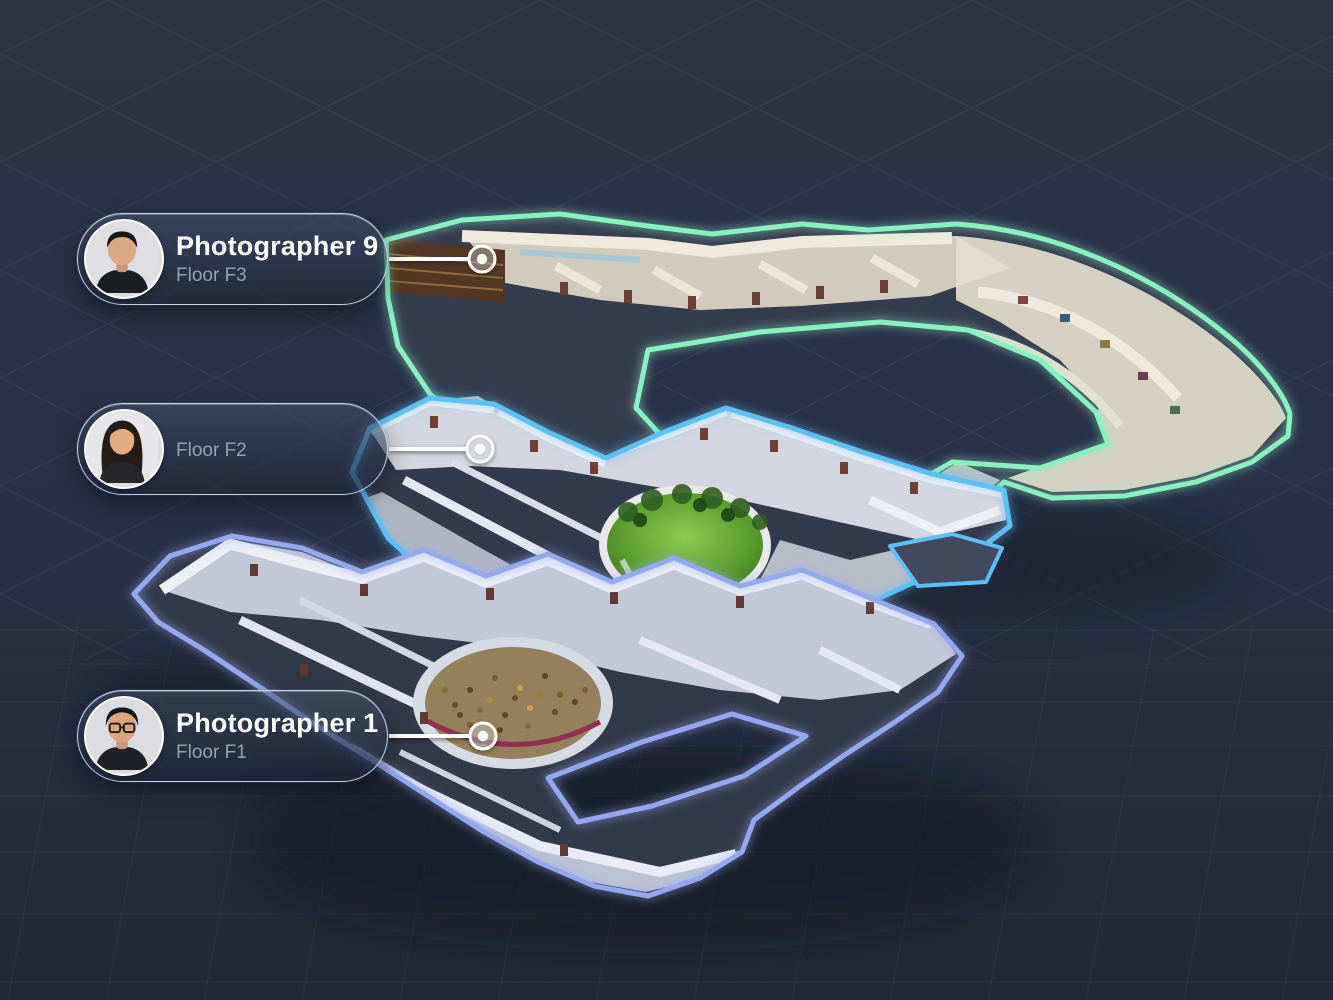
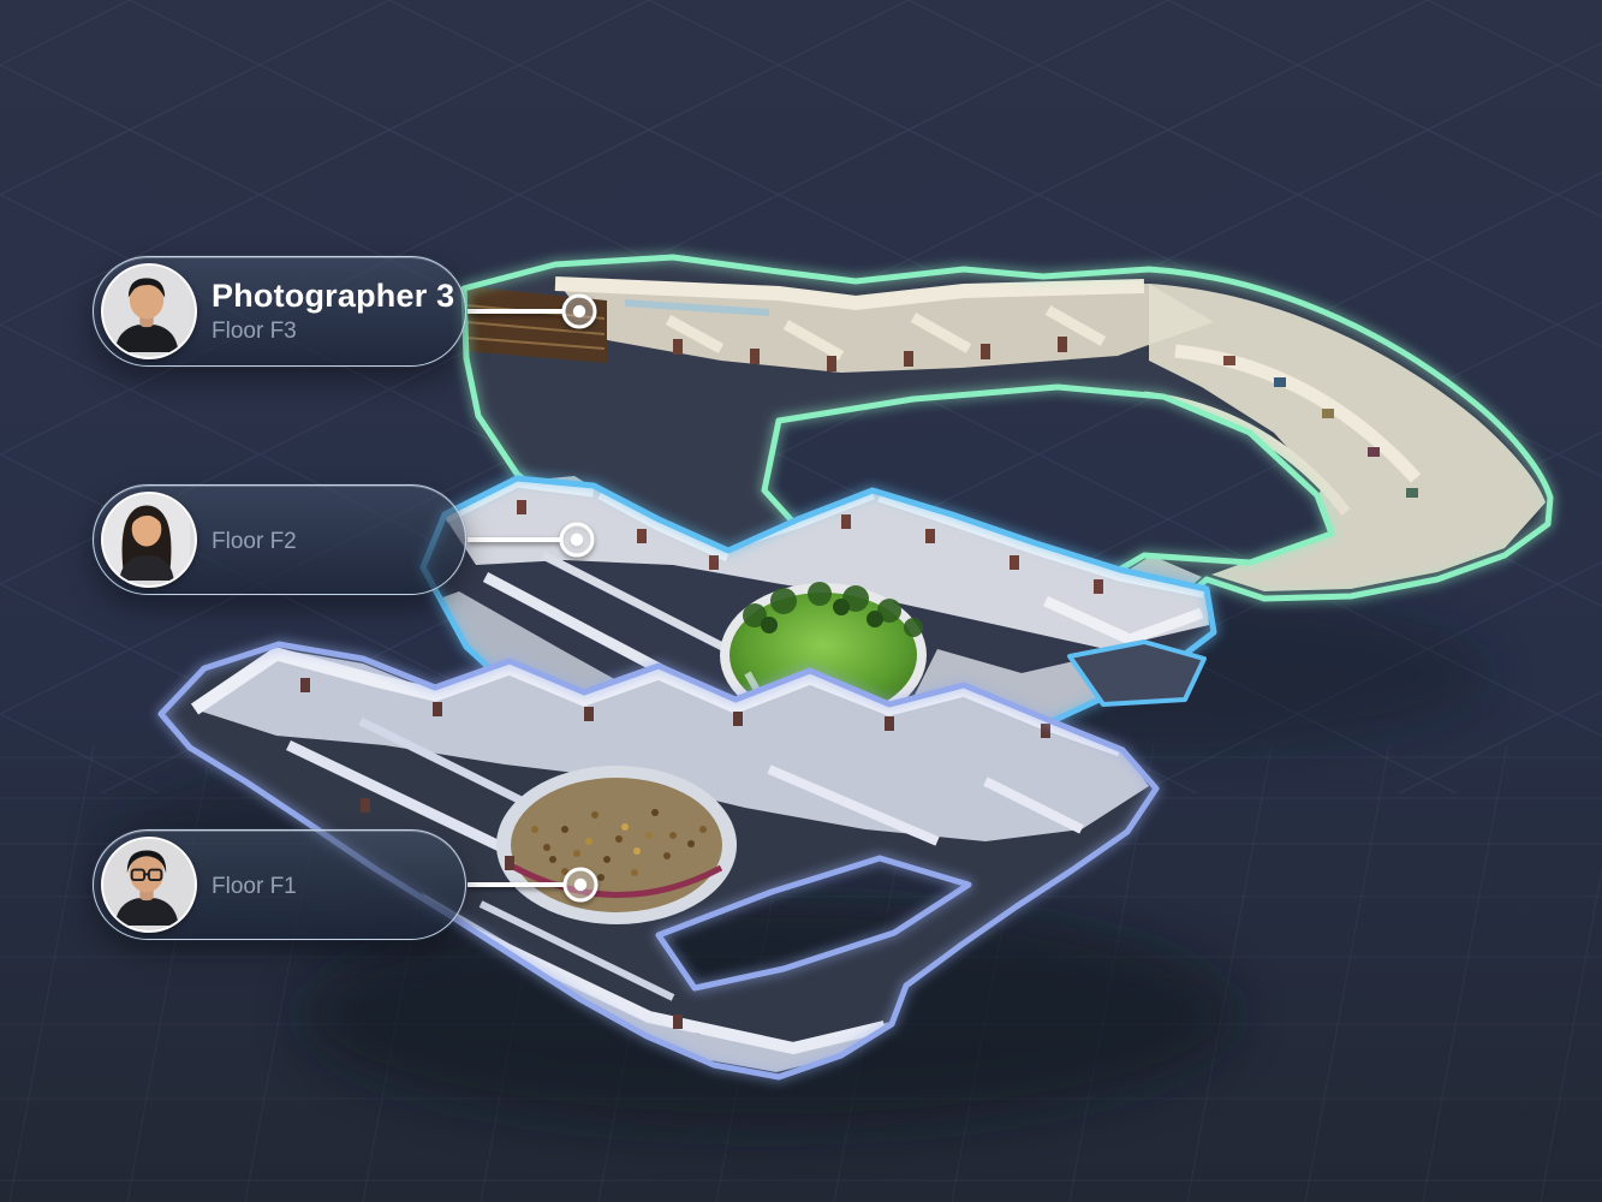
- Photographer 9
+ Photographer 3
  Floor F3
  Floor F2
- Photographer 1
  Floor F1
